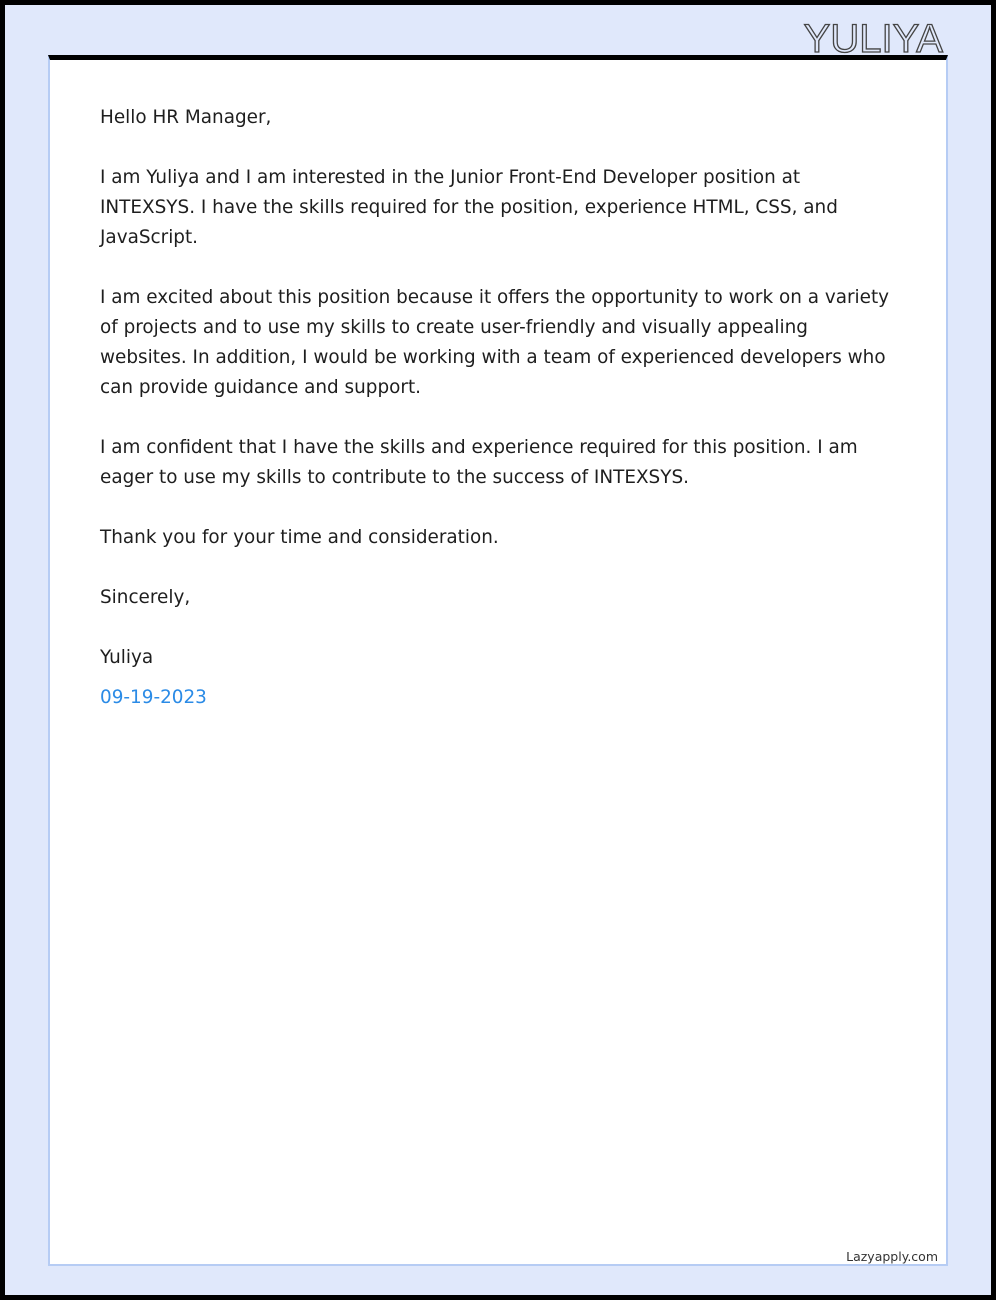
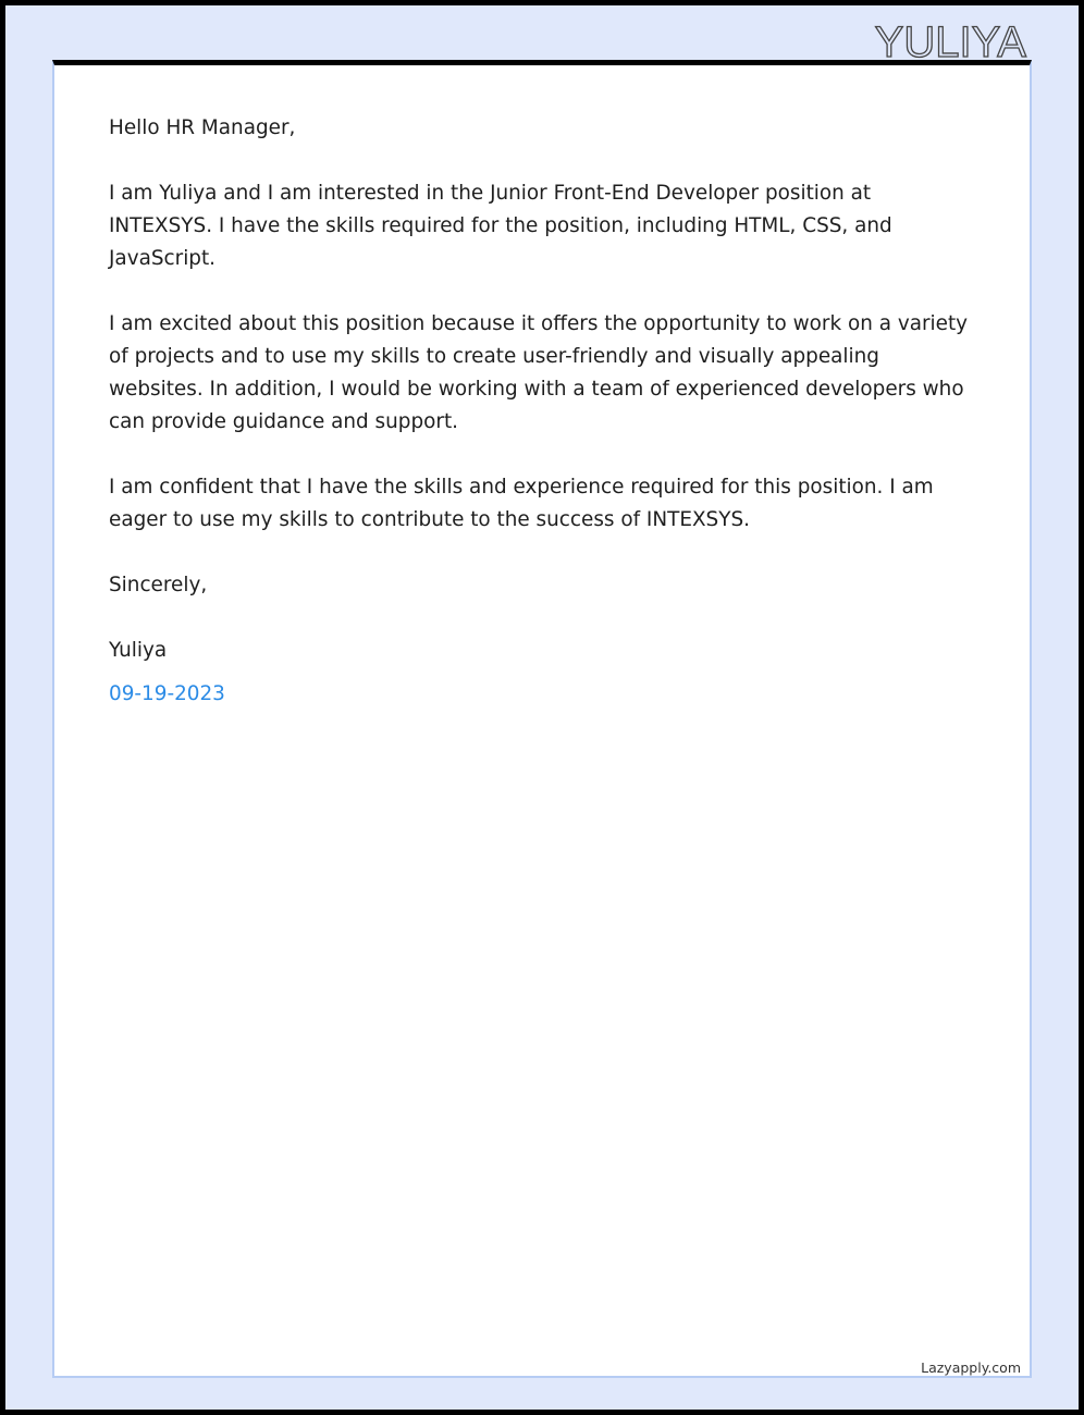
  YULIYA
  Hello HR Manager,
- I am Yuliya and I am interested in the Junior Front-End Developer position at INTEXSYS. I have the skills required for the position, experience HTML, CSS, and JavaScript.
+ I am Yuliya and I am interested in the Junior Front-End Developer position at INTEXSYS. I have the skills required for the position, including HTML, CSS, and JavaScript.
  I am excited about this position because it offers the opportunity to work on a variety of projects and to use my skills to create user-friendly and visually appealing websites. In addition, I would be working with a team of experienced developers who can provide guidance and support.
  I am confident that I have the skills and experience required for this position. I am eager to use my skills to contribute to the success of INTEXSYS.
- Thank you for your time and consideration.
  Sincerely,
  Yuliya
  09-19-2023
  Lazyapply.com
